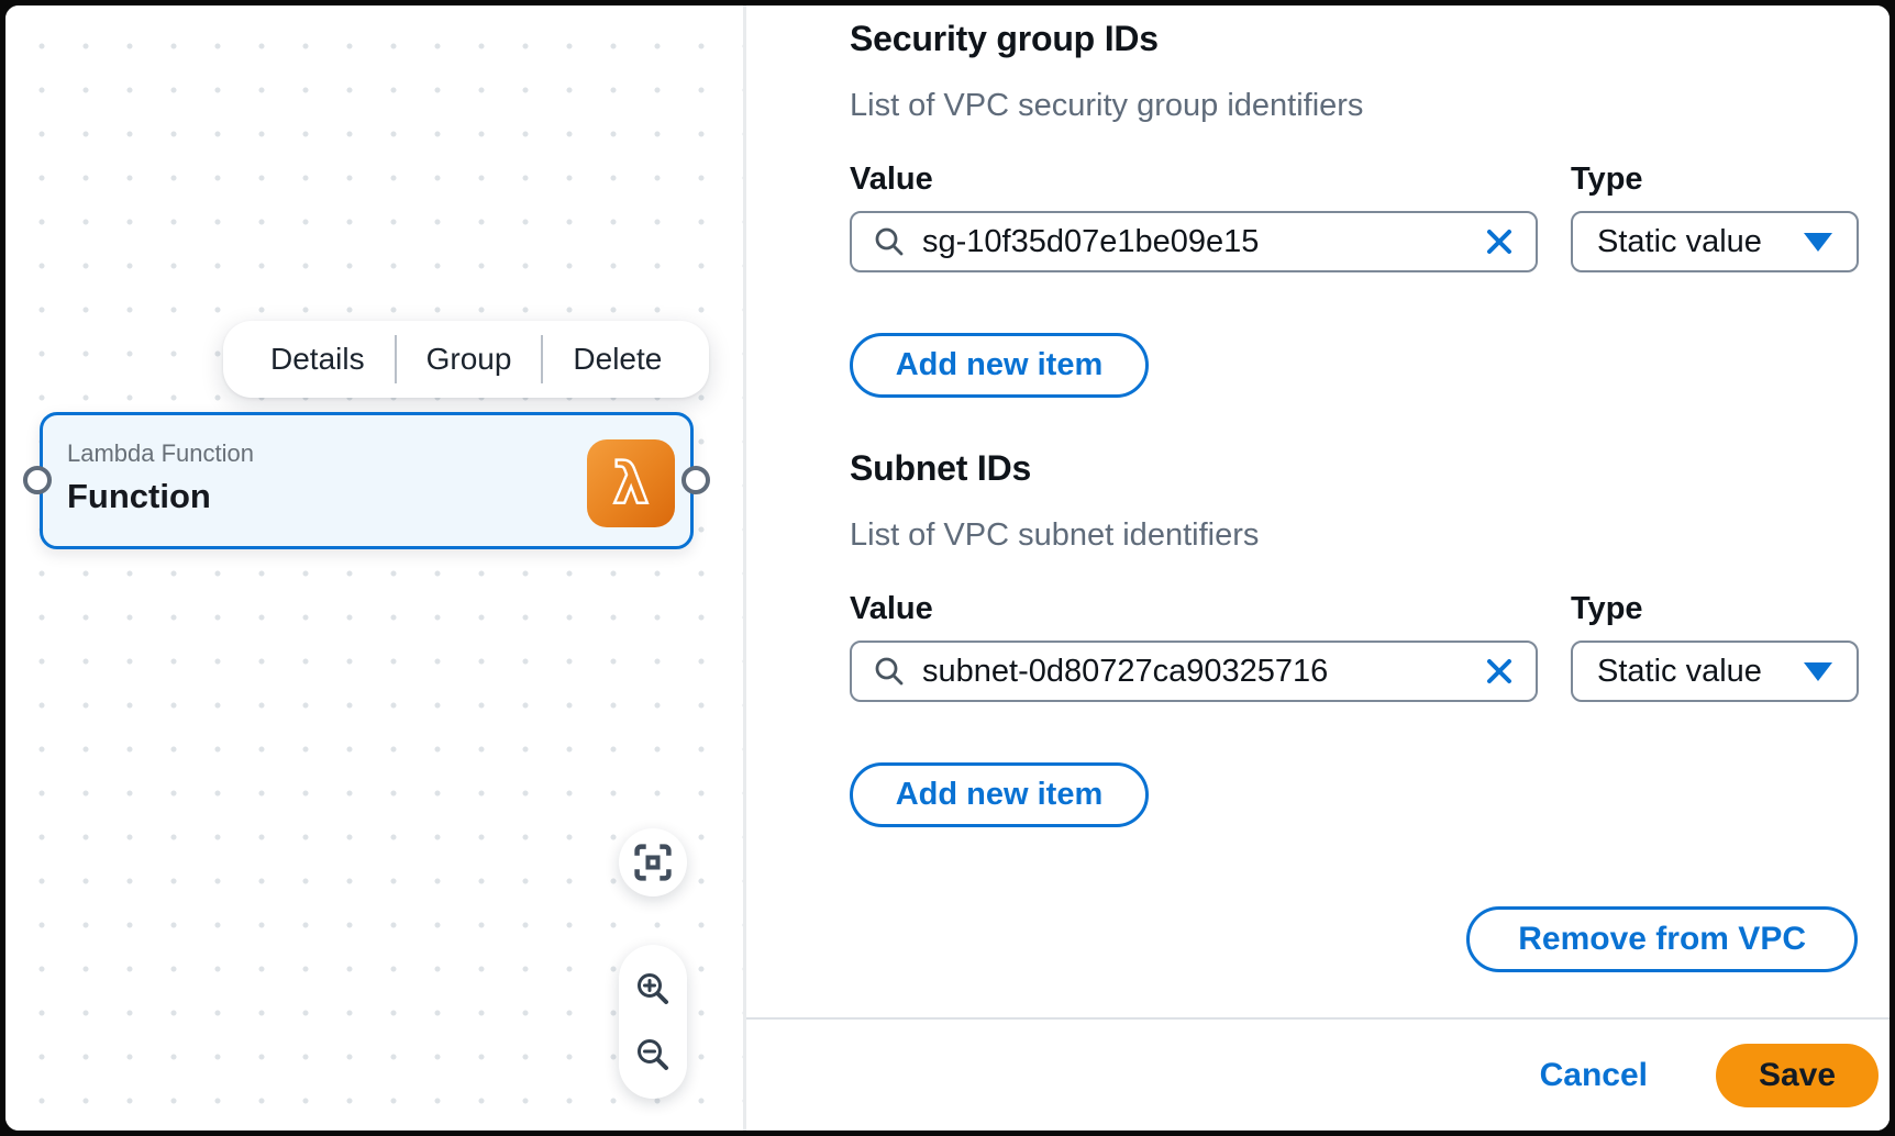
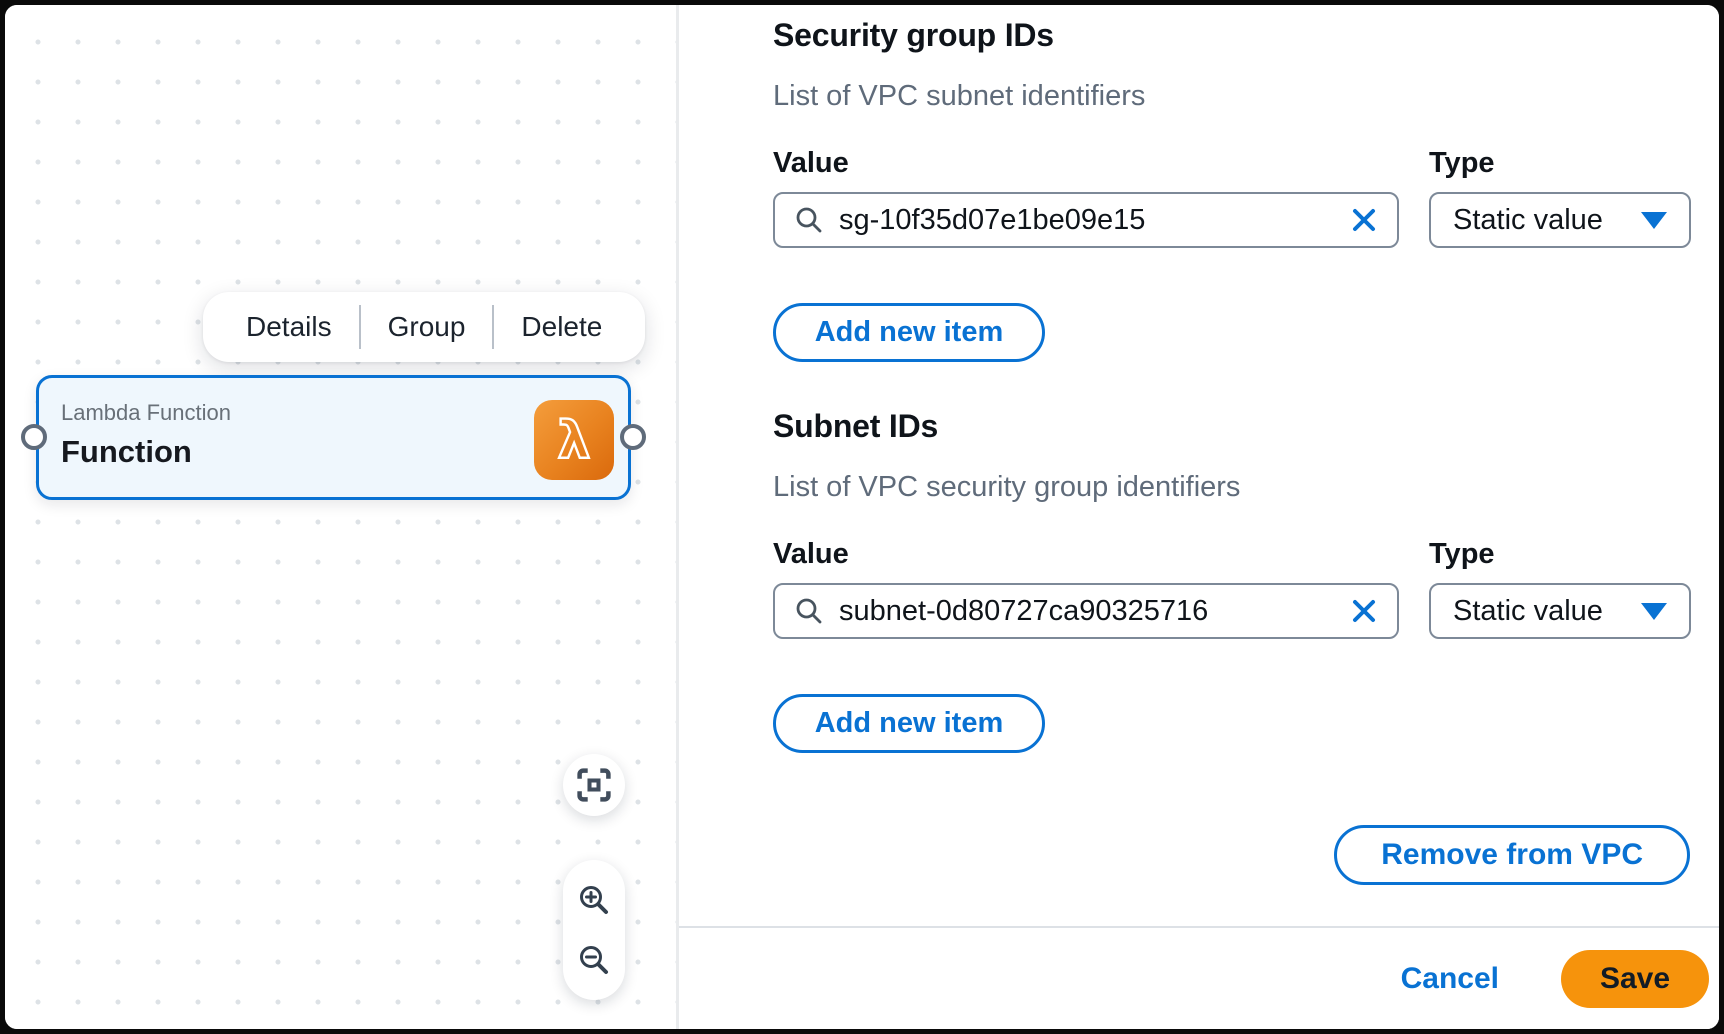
  Details
  Group
  Delete
  Lambda Function
  Function
  λ
  Security group IDs
- List of VPC security group identifiers
+ List of VPC subnet identifiers
  Value
  Type
  sg-10f35d07e1be09e15
  Static value
  Add new item
  Subnet IDs
- List of VPC subnet identifiers
+ List of VPC security group identifiers
  Value
  Type
  subnet-0d80727ca90325716
  Static value
  Add new item
  Remove from VPC
  Cancel
  Save
